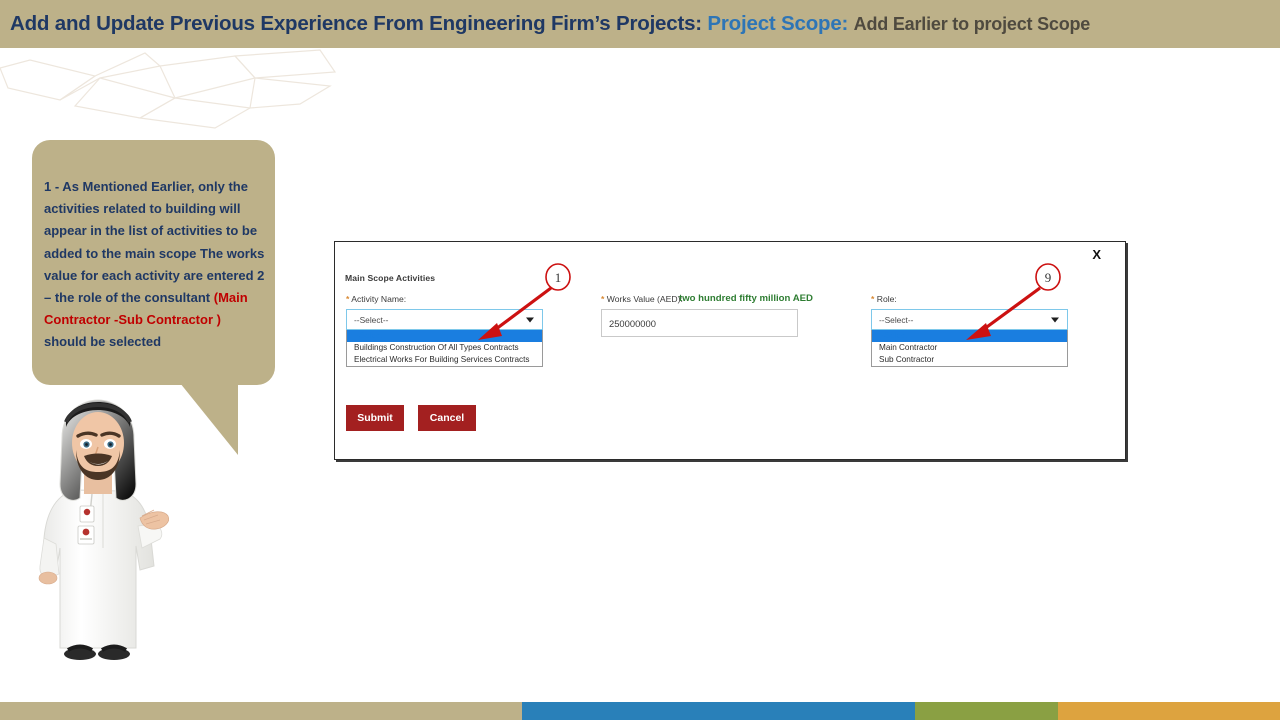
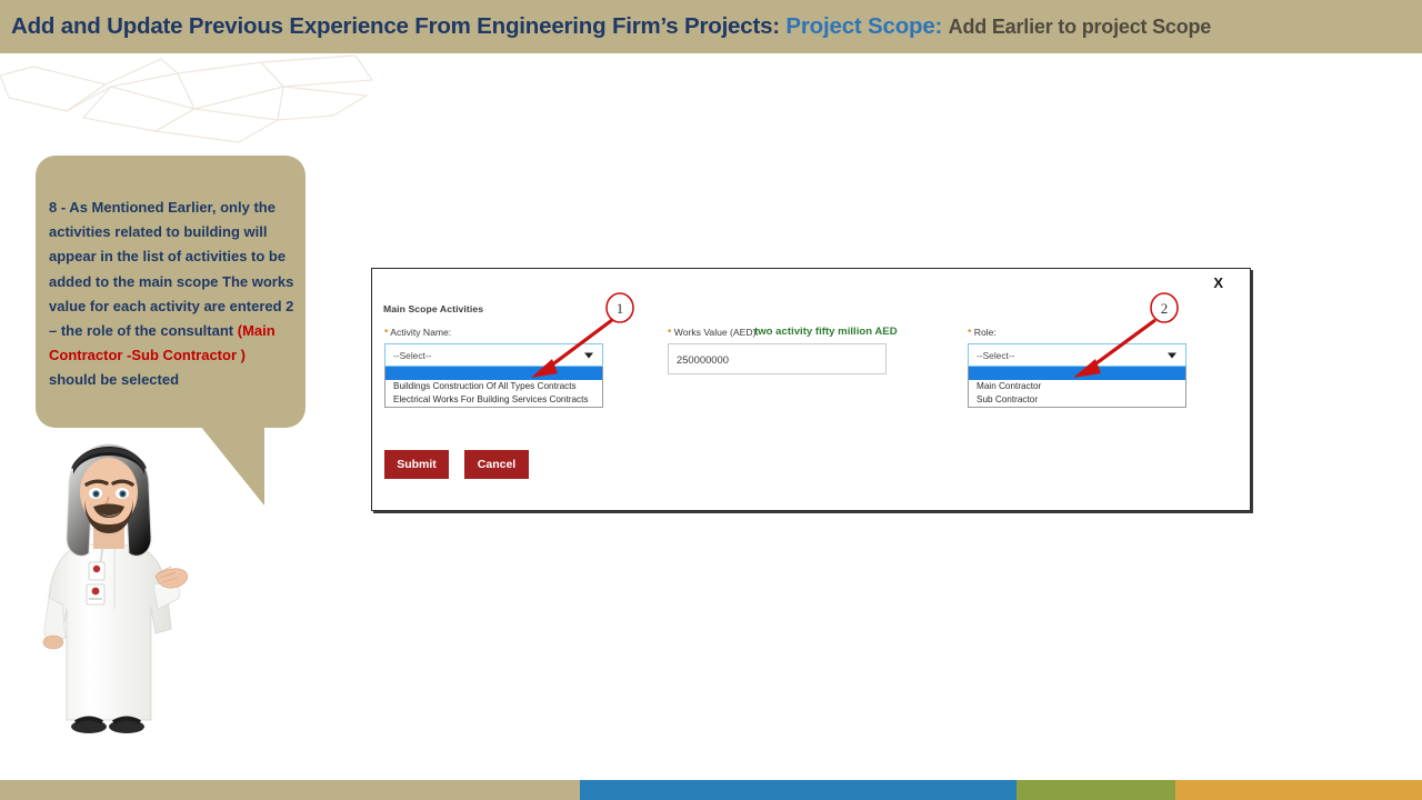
  Add and Update Previous Experience From Engineering Firm’s Projects: Project Scope: Add Earlier to project Scope
- 1 - As Mentioned Earlier, only the activities related to building will appear in the list of activities to be added to the main scope The works value for each activity are entered 2 – the role of the consultant (Main Contractor -Sub Contractor ) should be selected
+ 8 - As Mentioned Earlier, only the activities related to building will appear in the list of activities to be added to the main scope The works value for each activity are entered 2 – the role of the consultant (Main Contractor -Sub Contractor ) should be selected
  X
  Main Scope Activities
  * Activity Name:
  --Select--
  Buildings Construction Of All Types Contracts
  Electrical Works For Building Services Contracts
  * Works Value (AED):
- two hundred fifty million AED
+ two activity fifty million AED
  250000000
  * Role:
  --Select--
  Main Contractor
  Sub Contractor
  Submit
  Cancel
  1
- 9
+ 2
